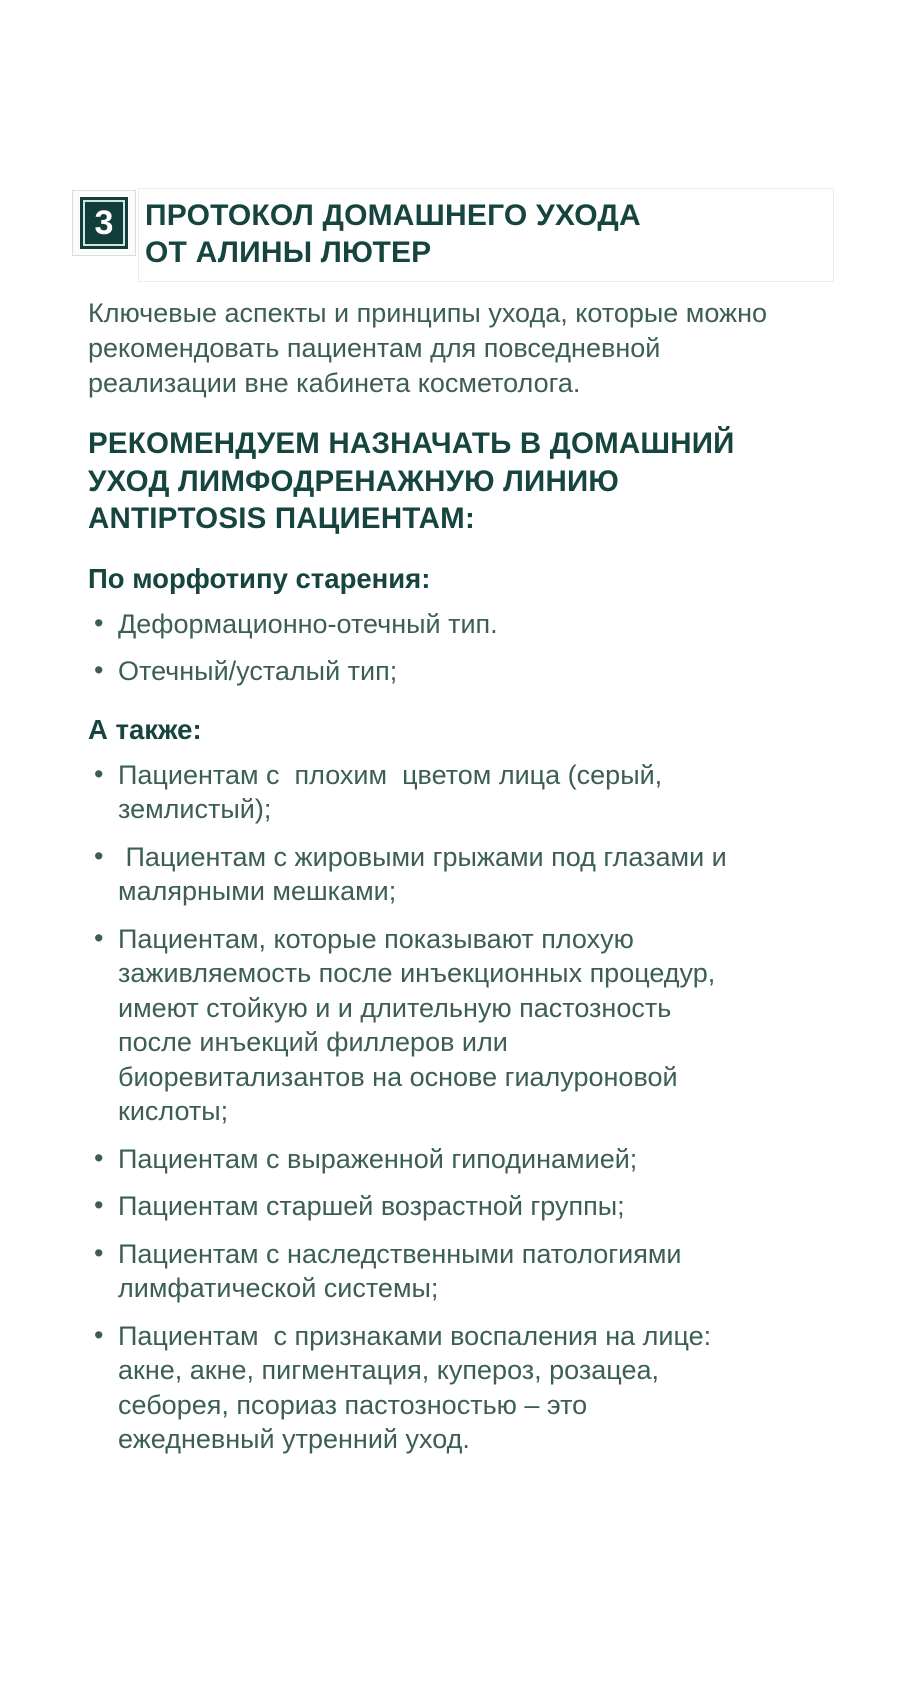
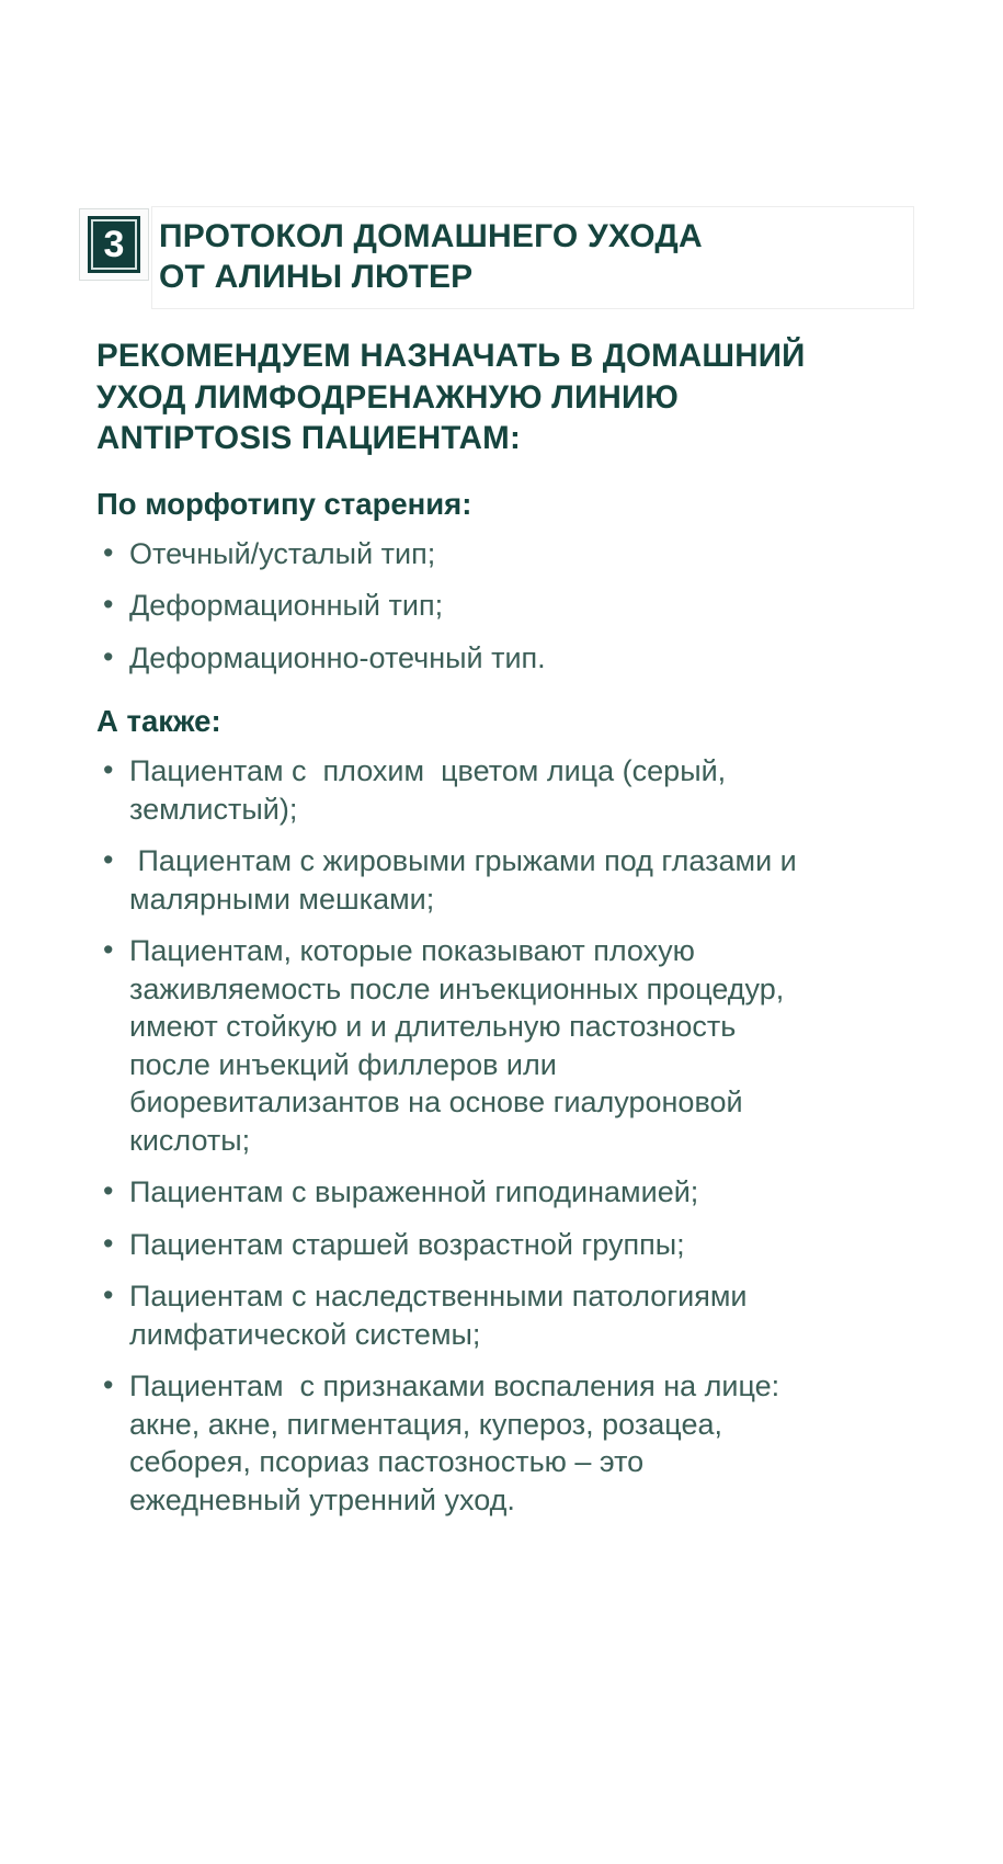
  3
  ПРОТОКОЛ ДОМАШНЕГО УХОДА
  ОТ АЛИНЫ ЛЮТЕР
- Ключевые аспекты и принципы ухода, которые можно
- рекомендовать пациентам для повседневной
- реализации вне кабинета косметолога.
  РЕКОМЕНДУЕМ НАЗНАЧАТЬ В ДОМАШНИЙ
  УХОД ЛИМФОДРЕНАЖНУЮ ЛИНИЮ
  ANTIPTOSIS ПАЦИЕНТАМ:
  По морфотипу старения:
- Деформационно-отечный тип.
+ Отечный/усталый тип;
+ Деформационный тип;
- Отечный/усталый тип;
+ Деформационно-отечный тип.
  А также:
  Пациентам с плохим цветом лица (серый,
  землистый);
  Пациентам с жировыми грыжами под глазами и
  малярными мешками;
  Пациентам, которые показывают плохую
  заживляемость после инъекционных процедур,
  имеют стойкую и и длительную пастозность
  после инъекций филлеров или
  биоревитализантов на основе гиалуроновой
  кислоты;
  Пациентам с выраженной гиподинамией;
  Пациентам старшей возрастной группы;
  Пациентам с наследственными патологиями
  лимфатической системы;
  Пациентам с признаками воспаления на лице:
  акне, акне, пигментация, купероз, розацеа,
  себорея, псориаз пастозностью – это
  ежедневный утренний уход.
